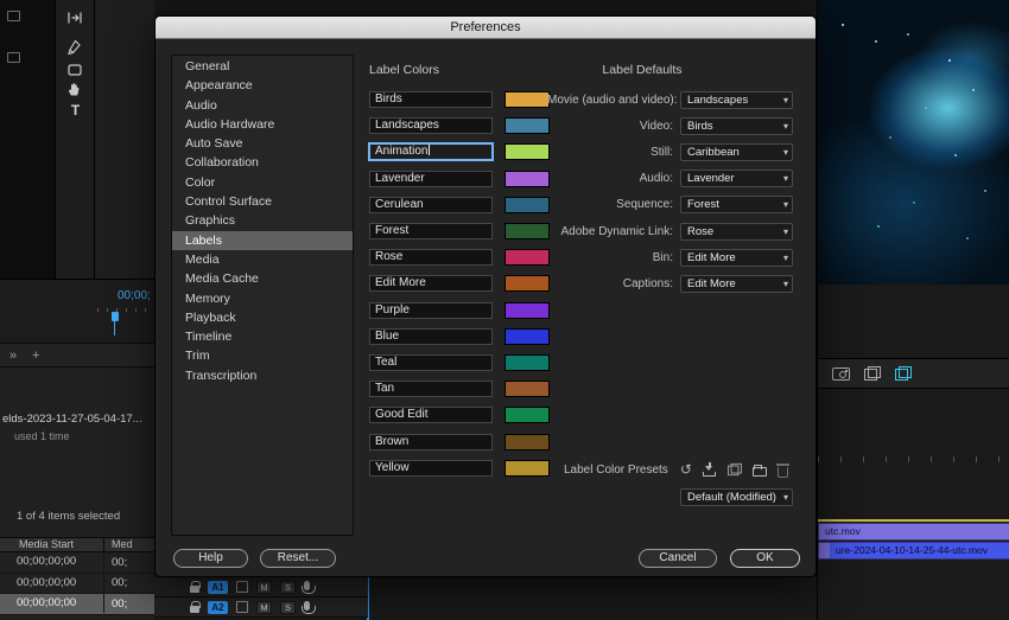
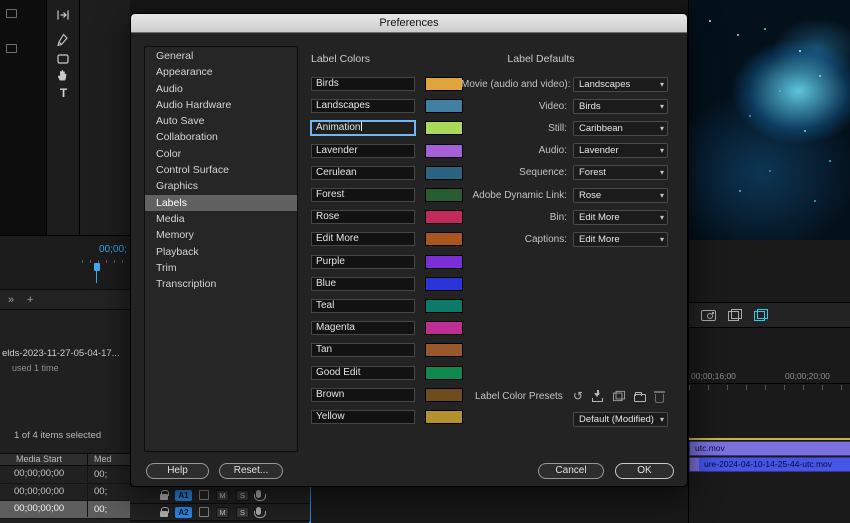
  T
  00;00;
  »
  +
  elds-2023-11-27-05-04-17...
  used 1 time
  1 of 4 items selected
  Media Start
  Med
  00;00;00;00
  00;
  00;00;00;00
  00;
  00;00;00;00
  00;
+ 00;00;16;00
+ 00;00;20;00
  utc.mov
  ure-2024-04-10-14-25-44-utc.mov
  A1
  M
  S
  A2
  M
  S
  Preferences
  General
  Appearance
  Audio
  Audio Hardware
  Auto Save
  Collaboration
  Color
  Control Surface
  Graphics
  Labels
  Media
- Media Cache
  Memory
  Playback
- Timeline
  Trim
  Transcription
  Label Colors
  Birds
  Landscapes
  Animation
  Lavender
  Cerulean
  Forest
  Rose
  Edit More
  Purple
  Blue
  Teal
+ Magenta
  Tan
  Good Edit
  Brown
  Yellow
  Label Defaults
  Movie (audio and video):
  Landscapes
  Video:
  Birds
  Still:
  Caribbean
  Audio:
  Lavender
  Sequence:
  Forest
  Adobe Dynamic Link:
  Rose
  Bin:
  Edit More
  Captions:
  Edit More
  Label Color Presets
  Default (Modified)
  Help
  Reset...
  Cancel
  OK
